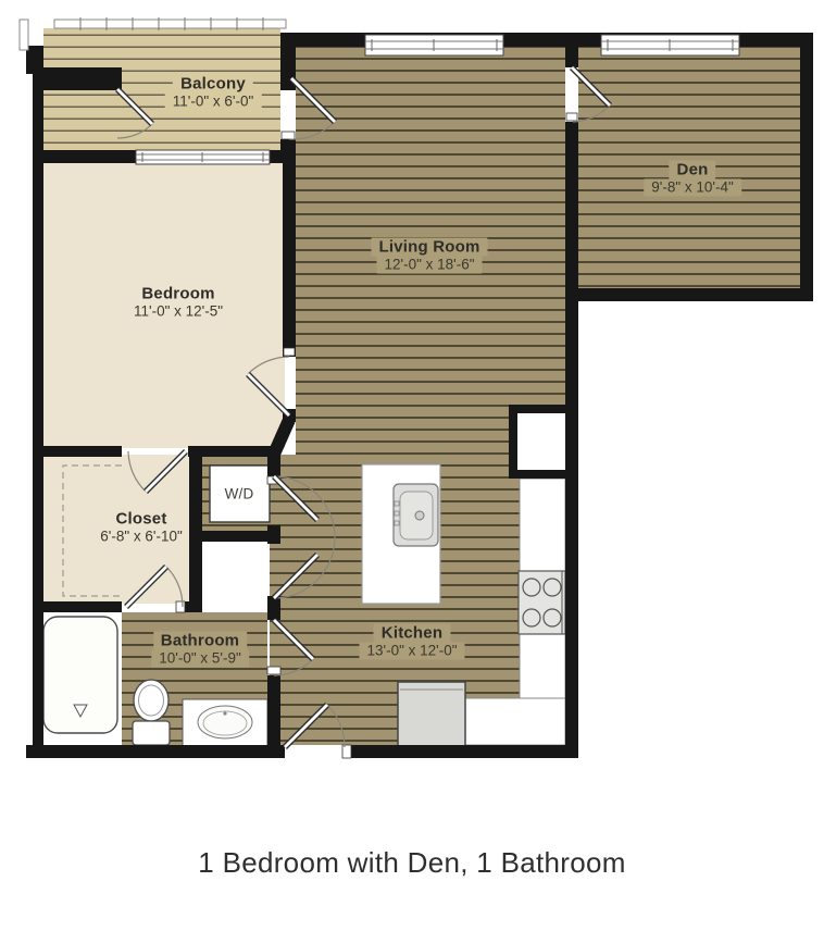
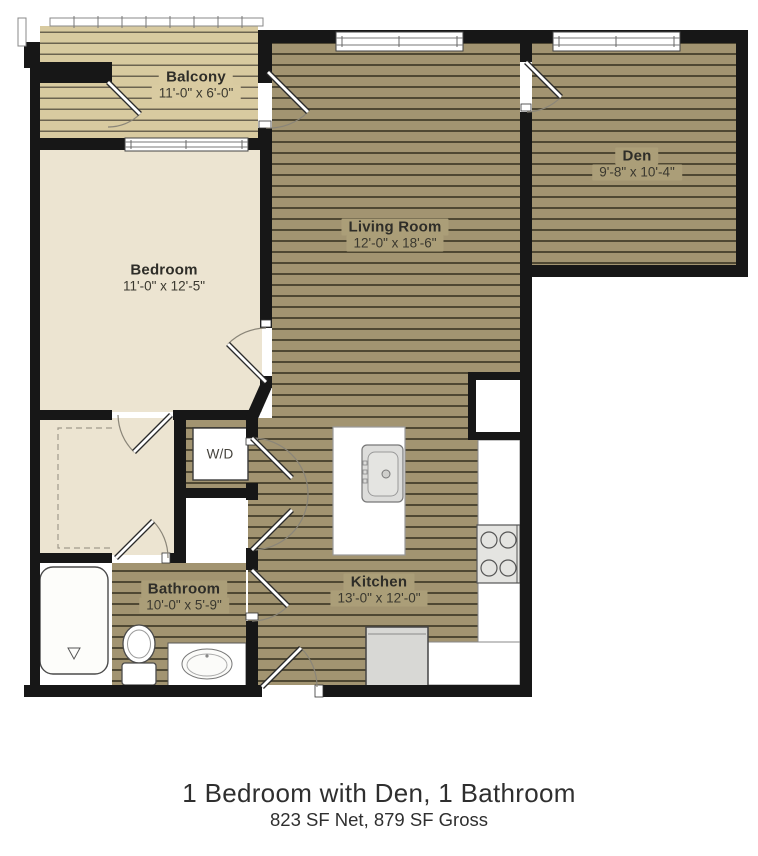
  Balcony
  11'-0" x 6'-0"
  Den
  9'-8" x 10'-4"
  Living Room
  12'-0" x 18'-6"
  Bedroom
  11'-0" x 12'-5"
- Closet
- 6'-8" x 6'-10"
  W/D
  Bathroom
  10'-0" x 5'-9"
  Kitchen
  13'-0" x 12'-0"
  1 Bedroom with Den, 1 Bathroom
+ 823 SF Net, 879 SF Gross
